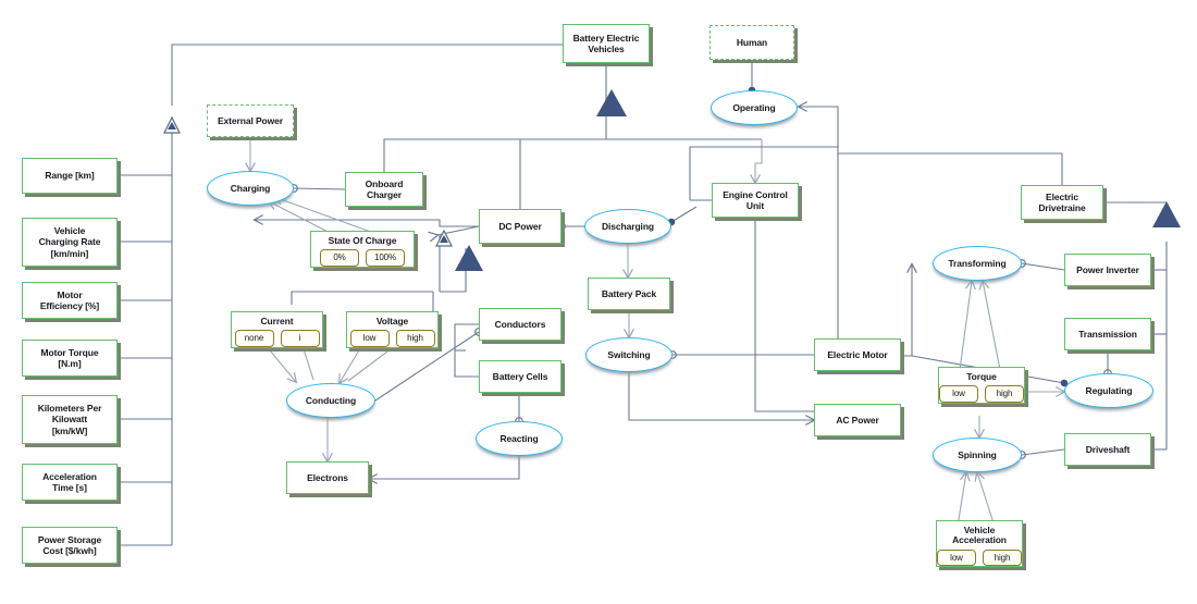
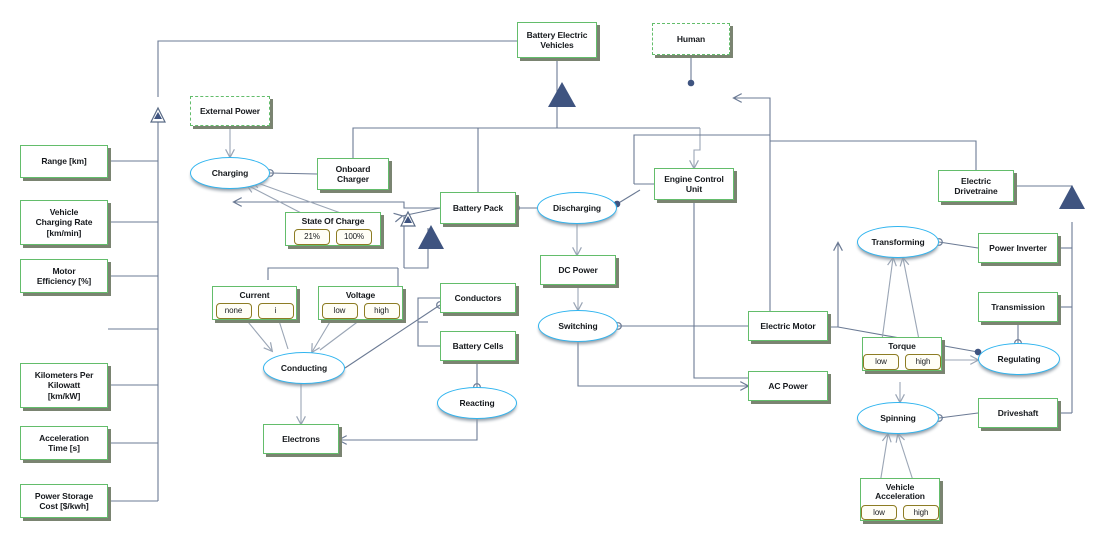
  Range [km]
  Vehicle
  Charging Rate
  [km/min]
  Motor
  Efficiency [%]
- Motor Torque
- [N.m]
  Kilometers Per
  Kilowatt
  [km/kW]
  Acceleration
  Time [s]
  Power Storage
  Cost [$/kwh]
  Battery Electric
  Vehicles
  Human
  External Power
  Onboard
  Charger
- DC Power
+ Battery Pack
  Engine Control
  Unit
  Electric
  Drivetraine
- Battery Pack
+ DC Power
  Conductors
  Battery Cells
  Power Inverter
  Transmission
  Electric Motor
  AC Power
  Driveshaft
  Electrons
- Operating
  Charging
  Discharging
  Transforming
  Switching
  Conducting
  Regulating
  Reacting
  Spinning
  State Of Charge
- 0%
+ 21%
  100%
  Current
  none
  i
  Voltage
  low
  high
  Torque
  low
  high
  Vehicle
  Acceleration
  low
  high
